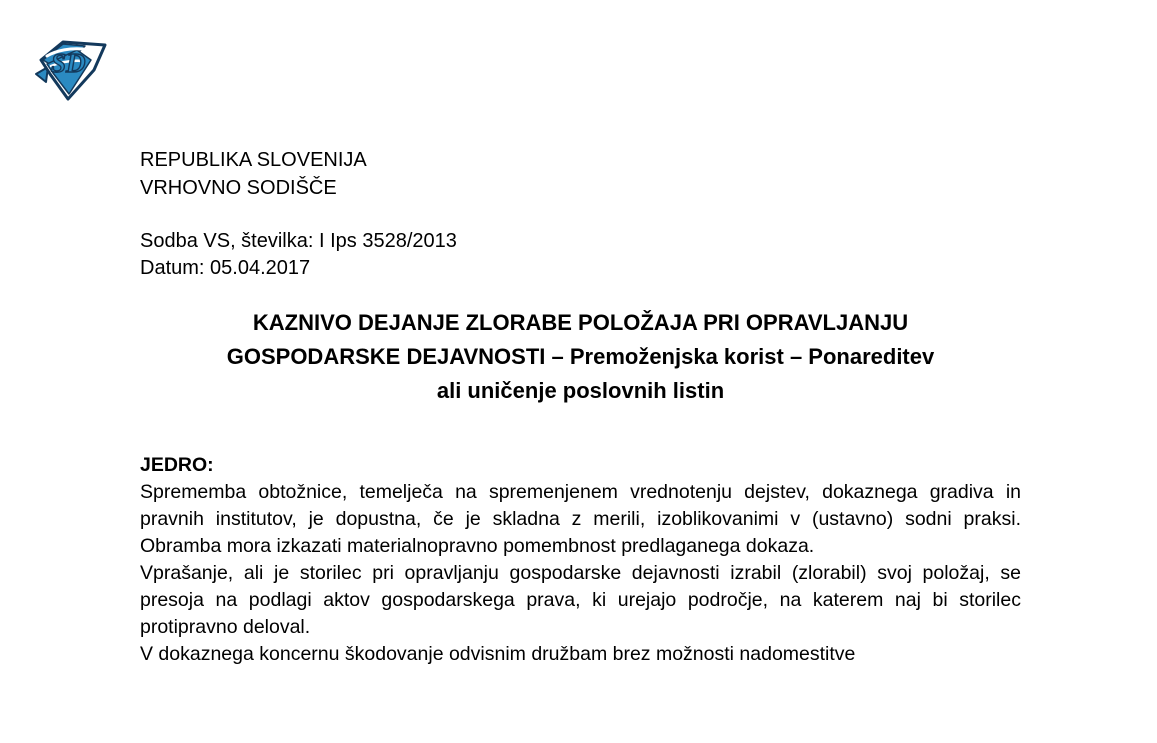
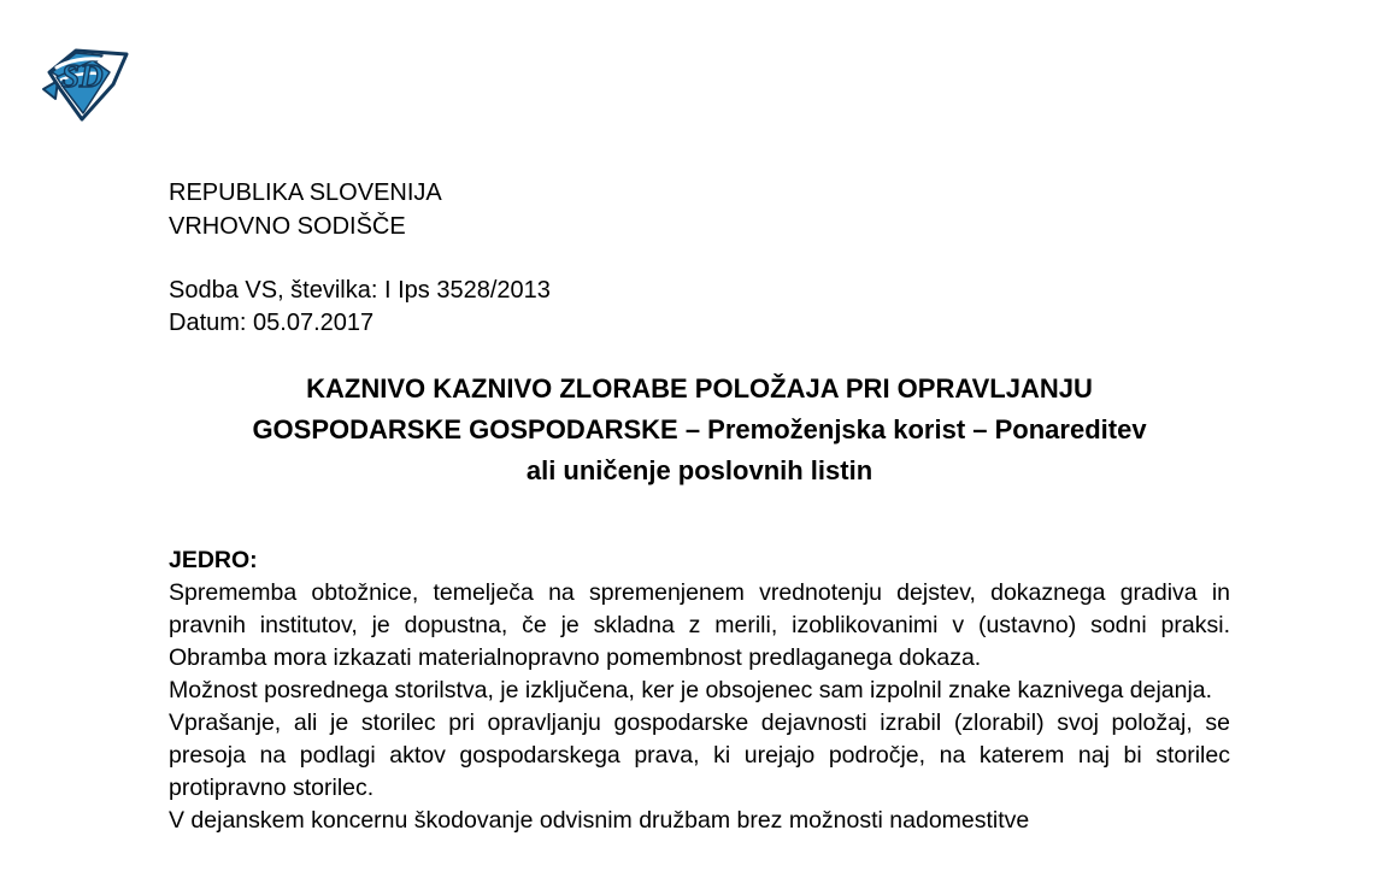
  SD
  REPUBLIKA SLOVENIJA
  VRHOVNO SODIŠČE
  Sodba VS, številka: I Ips 3528/2013
- Datum: 05.04.2017
+ Datum: 05.07.2017
- KAZNIVO DEJANJE ZLORABE POLOŽAJA PRI OPRAVLJANJU
+ KAZNIVO KAZNIVO ZLORABE POLOŽAJA PRI OPRAVLJANJU
- GOSPODARSKE DEJAVNOSTI – Premoženjska korist – Ponareditev
+ GOSPODARSKE GOSPODARSKE – Premoženjska korist – Ponareditev
  ali uničenje poslovnih listin
  JEDRO:
  Sprememba obtožnice, temelječa na spremenjenem vrednotenju dejstev, dokaznega gradiva in pravnih institutov, je dopustna, če je skladna z merili, izoblikovanimi v (ustavno) sodni praksi. Obramba mora izkazati materialnopravno pomembnost predlaganega dokaza.
+ Možnost posrednega storilstva, je izključena, ker je obsojenec sam izpolnil znake kaznivega dejanja.
- Vprašanje, ali je storilec pri opravljanju gospodarske dejavnosti izrabil (zlorabil) svoj položaj, se presoja na podlagi aktov gospodarskega prava, ki urejajo področje, na katerem naj bi storilec protipravno deloval.
+ Vprašanje, ali je storilec pri opravljanju gospodarske dejavnosti izrabil (zlorabil) svoj položaj, se presoja na podlagi aktov gospodarskega prava, ki urejajo področje, na katerem naj bi storilec protipravno storilec.
- V dokaznega koncernu škodovanje odvisnim družbam brez možnosti nadomestitve
+ V dejanskem koncernu škodovanje odvisnim družbam brez možnosti nadomestitve
